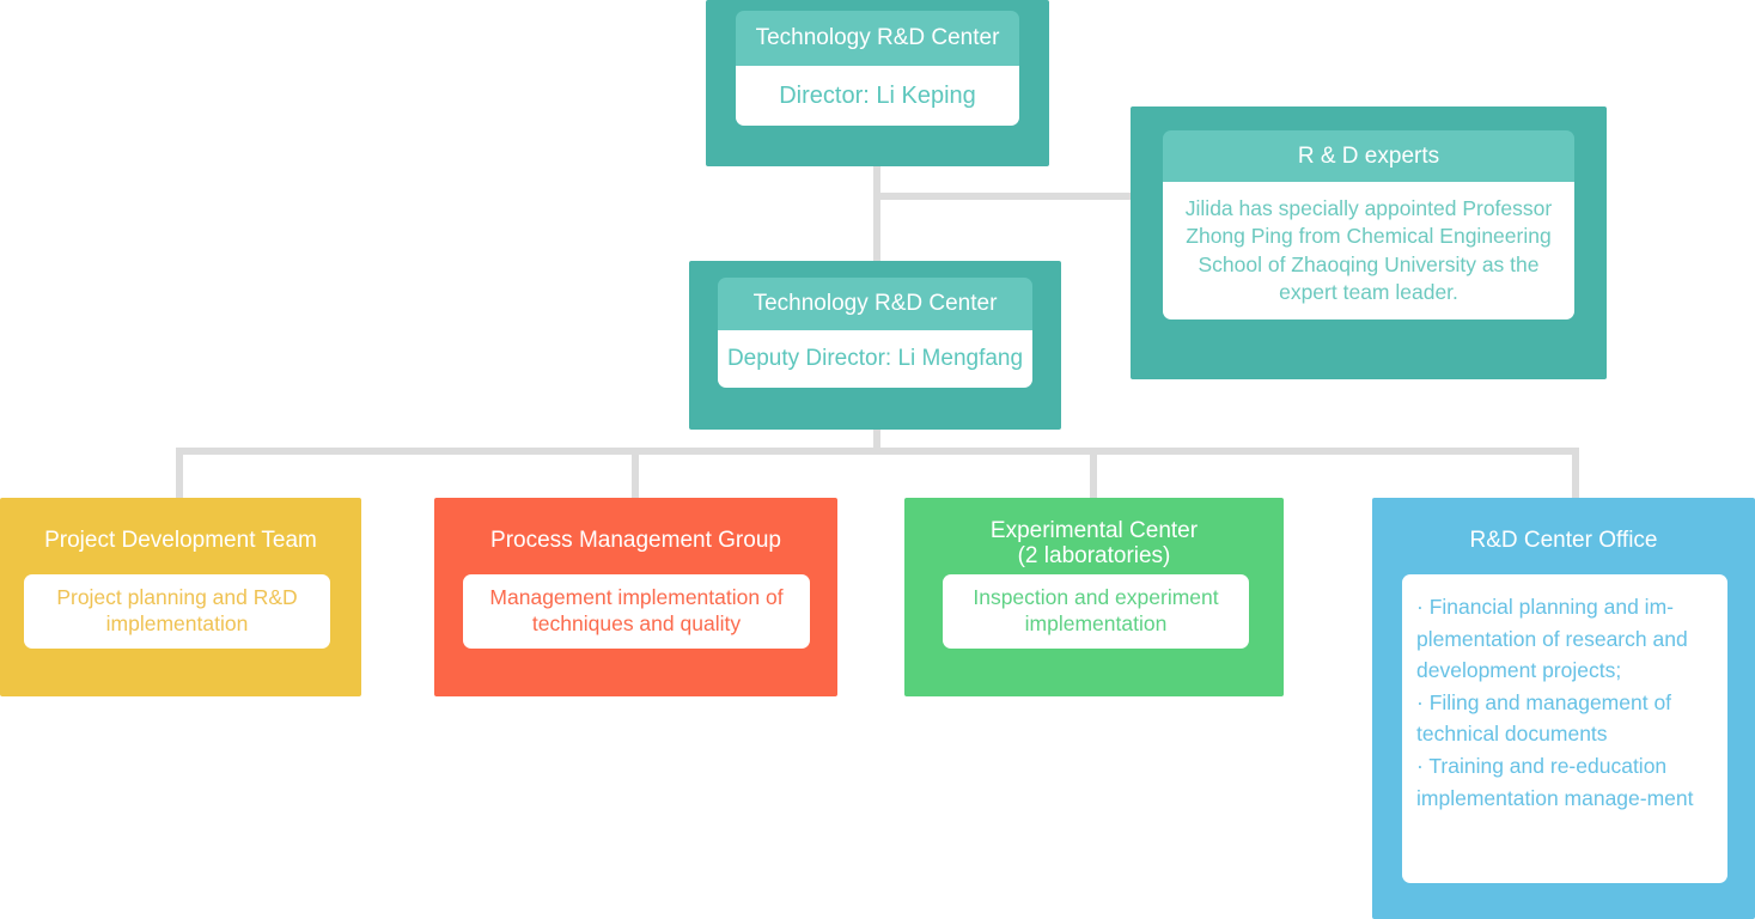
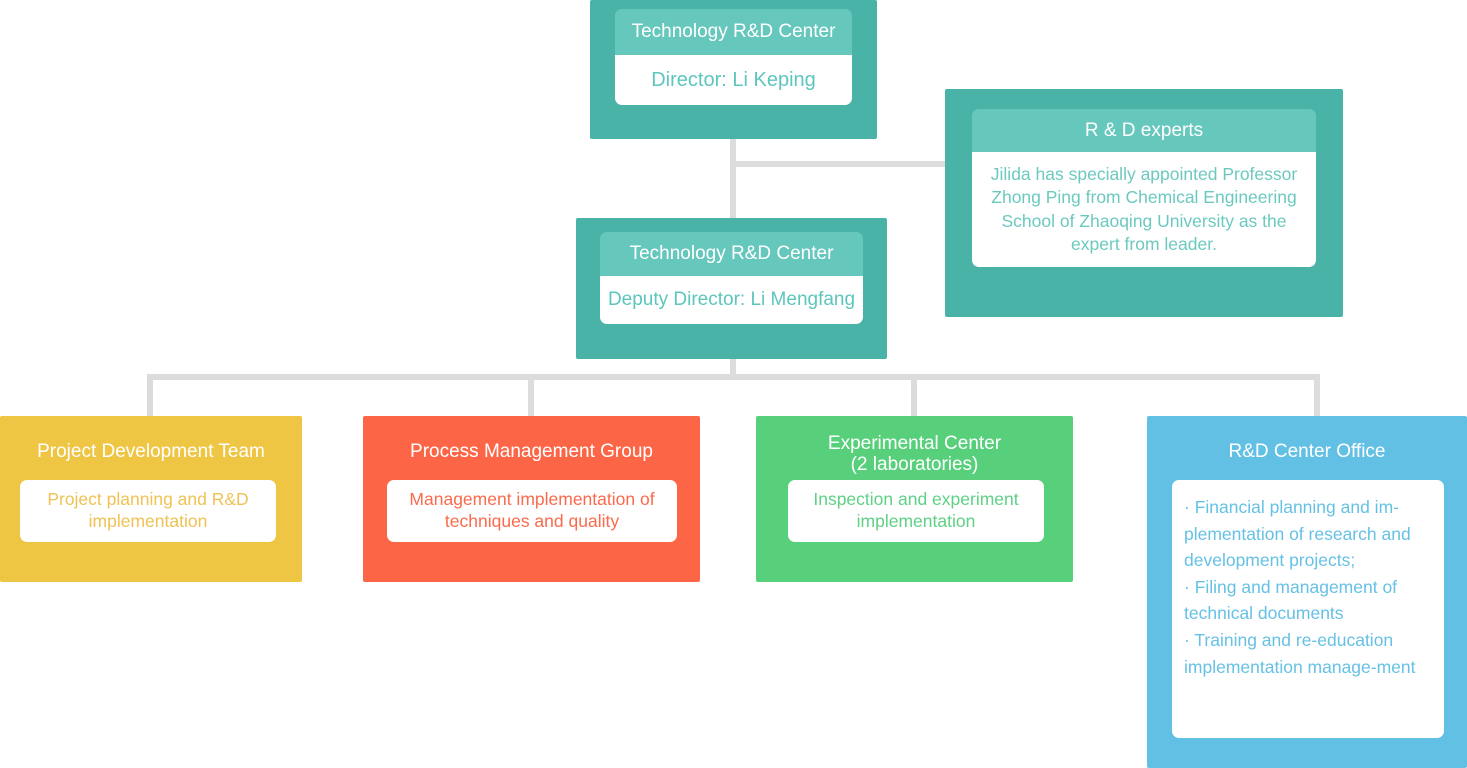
  Technology R&D Center
  Director: Li Keping
  R & D experts
- Jilida has specially appointed Professor Zhong Ping from Chemical Engineering School of Zhaoqing University as the expert team leader.
+ Jilida has specially appointed Professor Zhong Ping from Chemical Engineering School of Zhaoqing University as the expert from leader.
  Technology R&D Center
  Deputy Director: Li Mengfang
  Project Development Team
  Project planning and R&D implementation
  Process Management Group
  Management implementation of techniques and quality
  Experimental Center
  (2 laboratories)
  Inspection and experiment implementation
  R&D Center Office
  · Financial planning and im-plementation of research and development projects;
  · Filing and management of technical documents
  · Training and re-education implementation manage-ment
